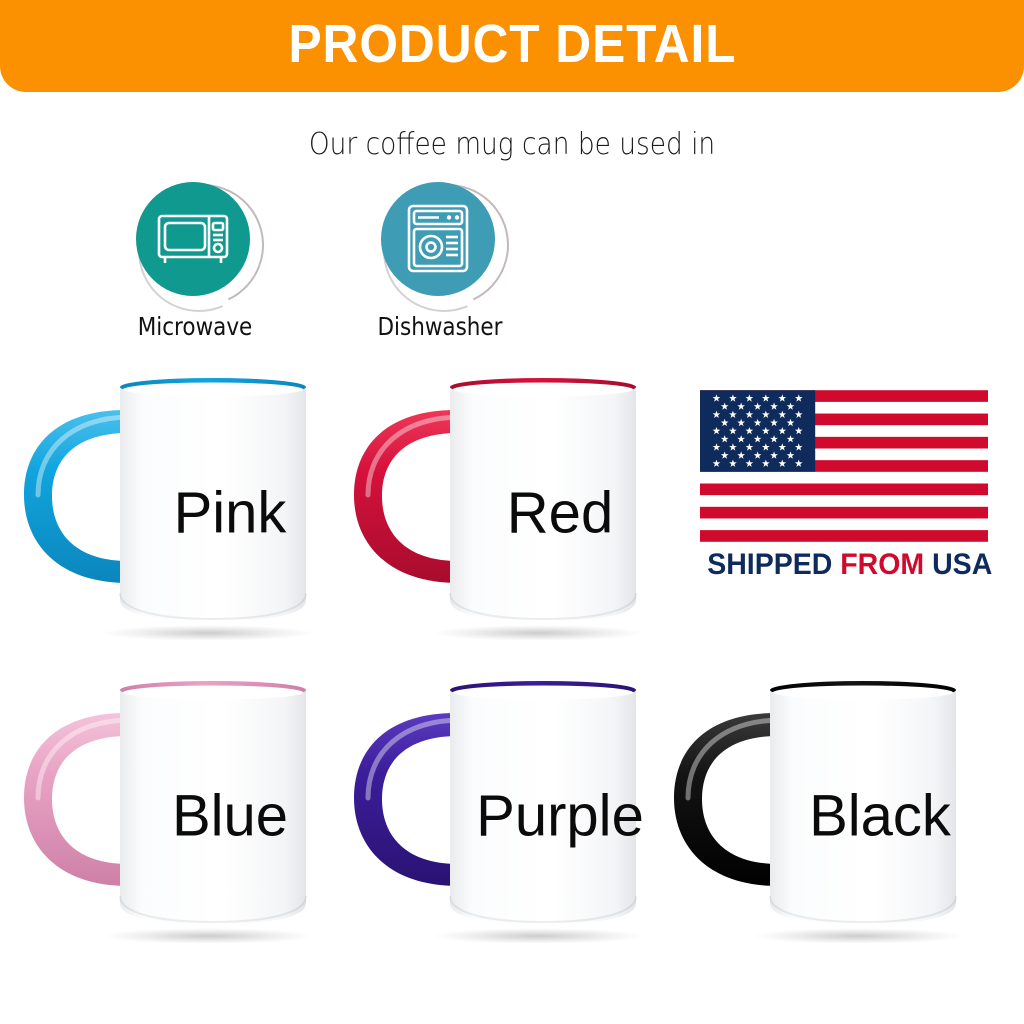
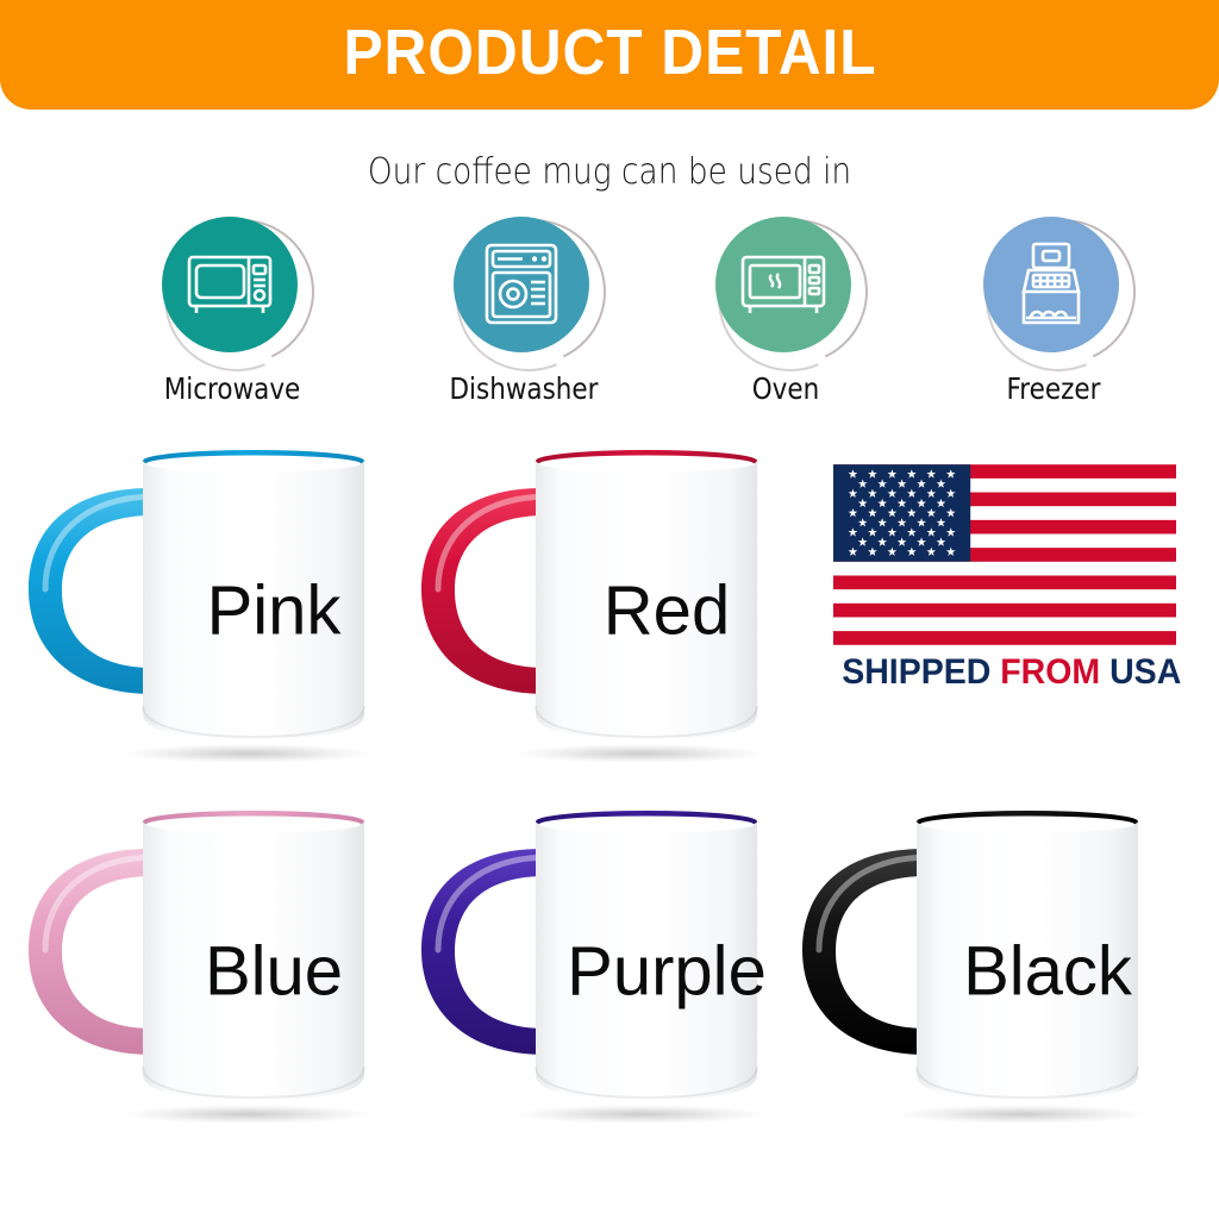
  PRODUCT DETAIL
  Our coffee mug can be used in
  Microwave
  Dishwasher
+ Oven
+ Freezer
  Pink
  Red
  Blue
  Purple
  Black
  SHIPPED FROM USA
